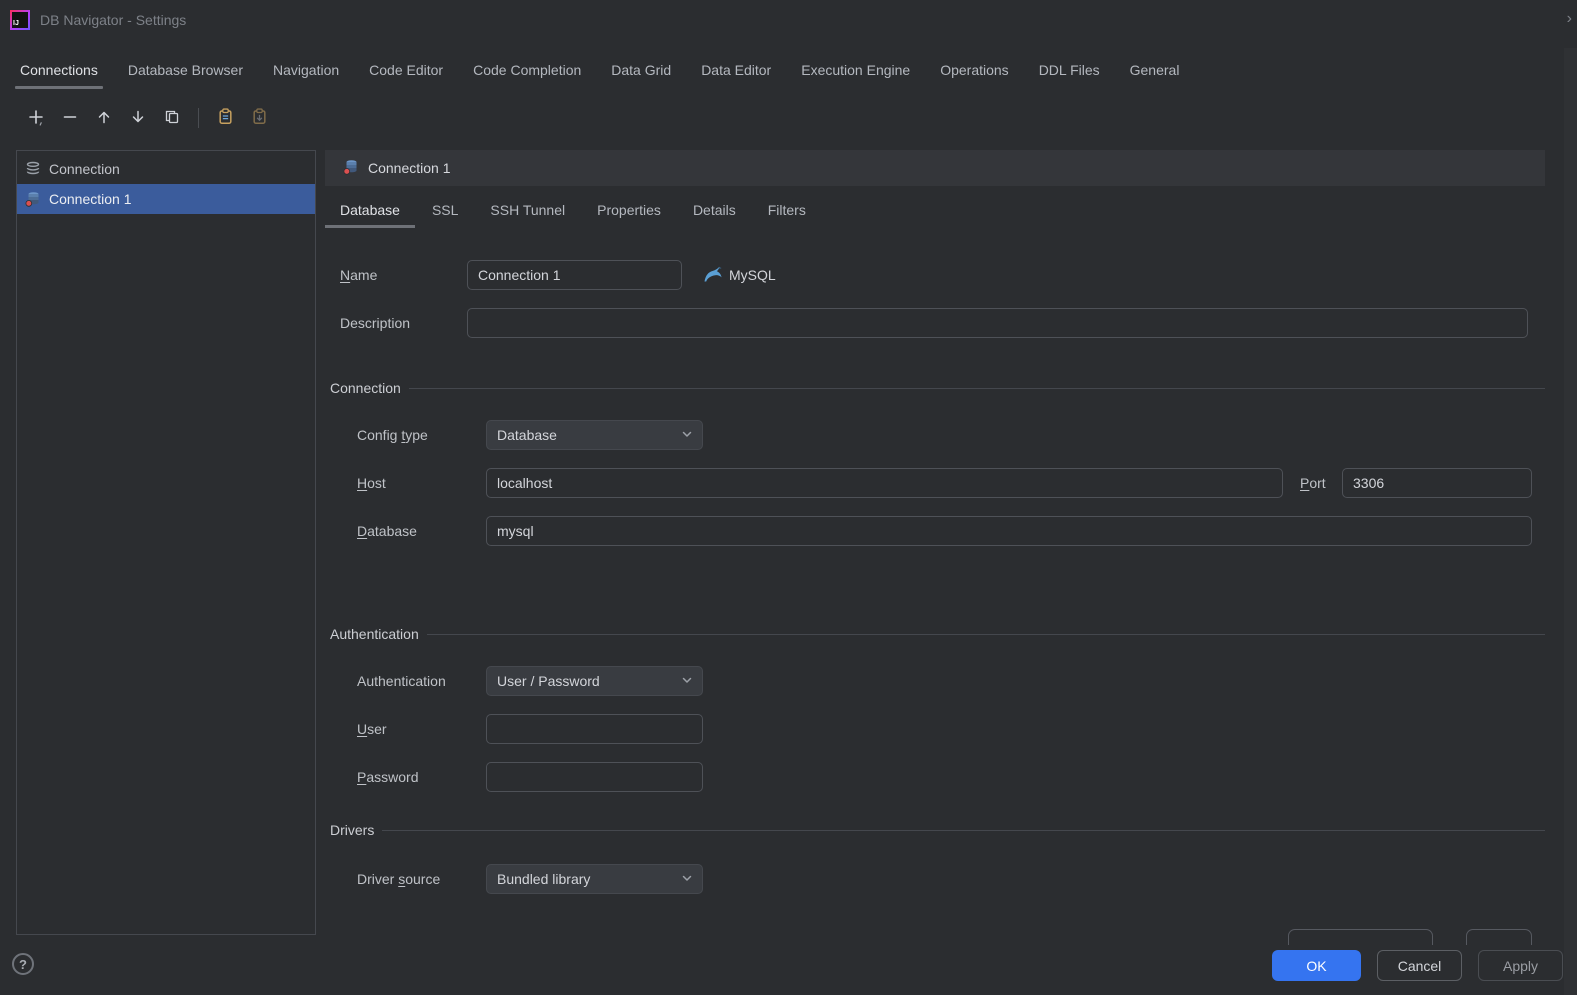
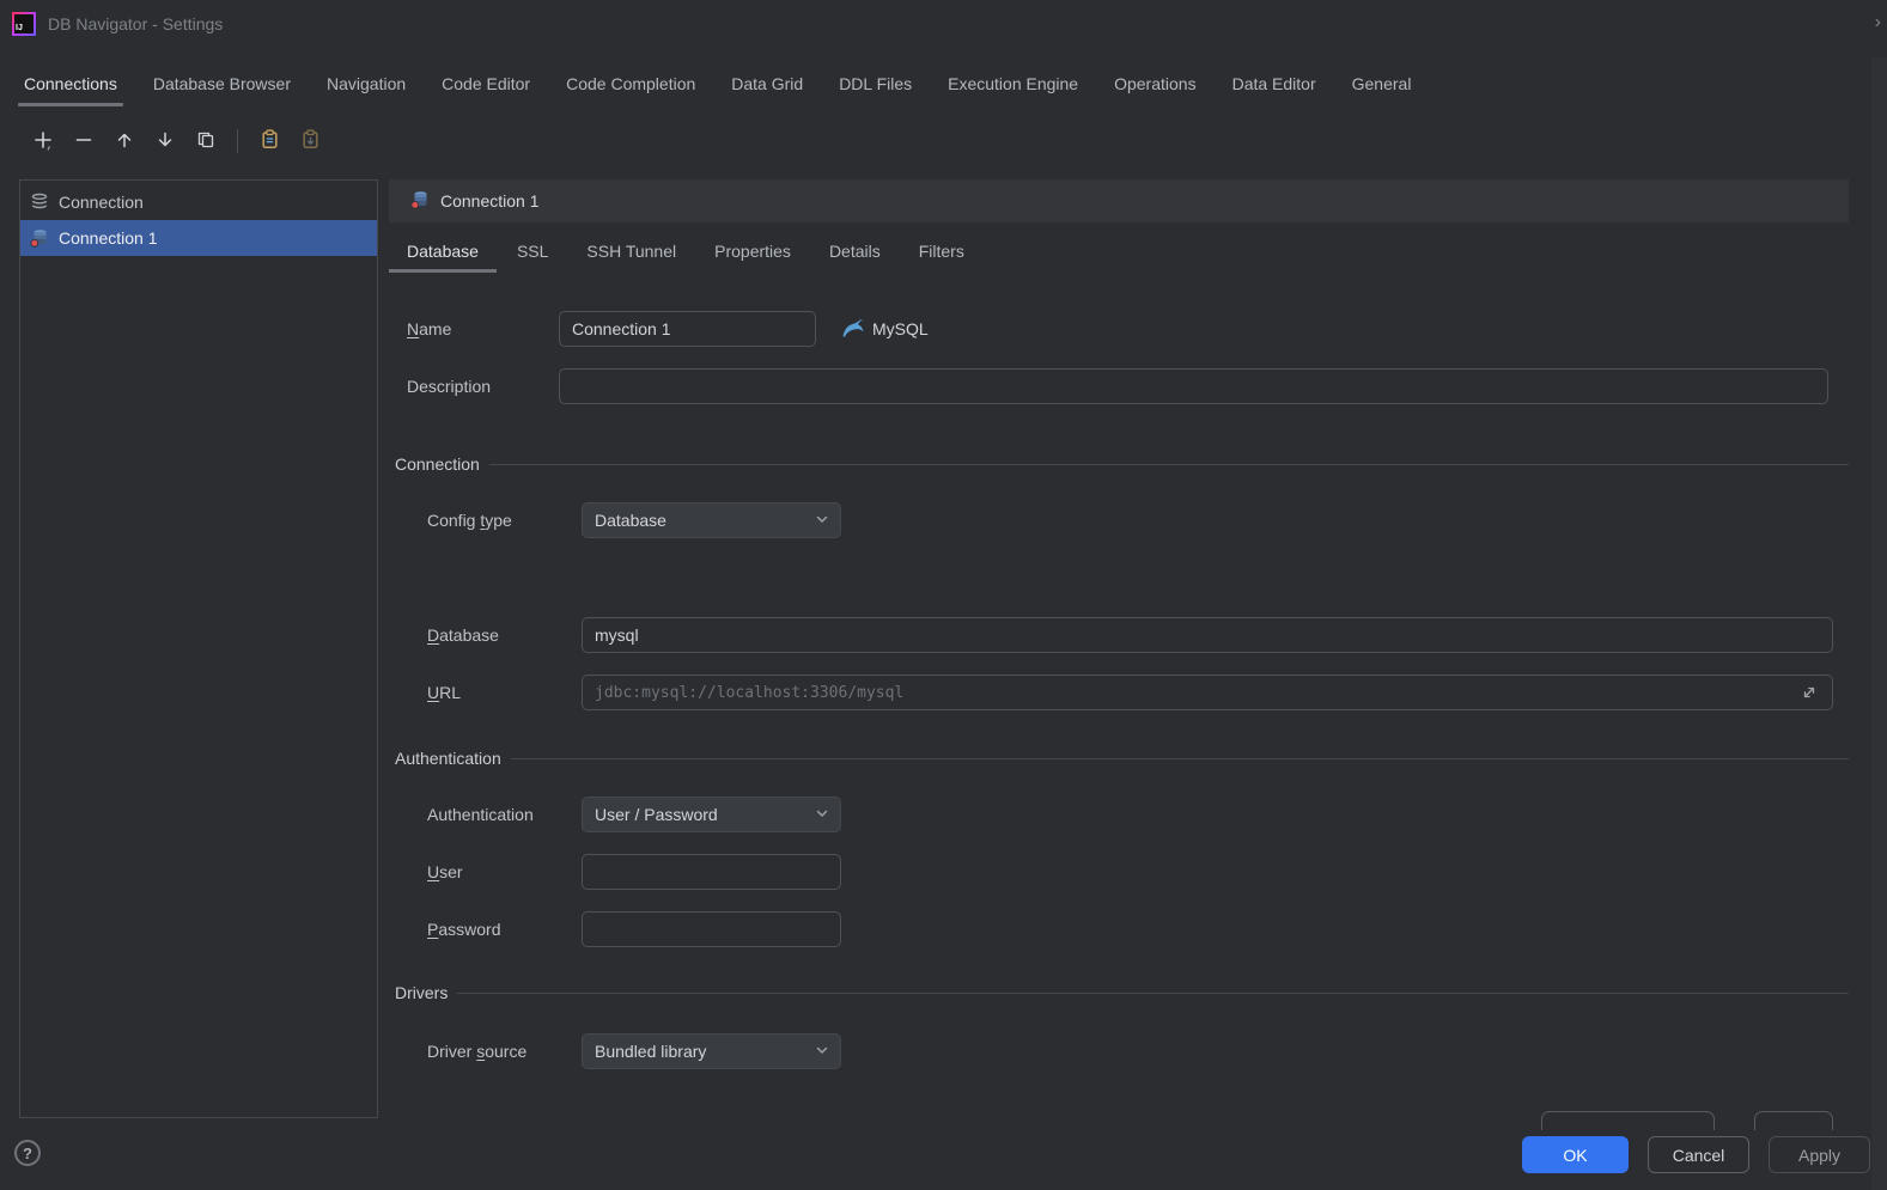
  DB Navigator - Settings
  ›
  Connections
  Database Browser
  Navigation
  Code Editor
  Code Completion
  Data Grid
- Data Editor
+ DDL Files
  Execution Engine
  Operations
- DDL Files
+ Data Editor
  General
  Connection
  Connection 1
  Connection 1
  Database
  SSL
  SSH Tunnel
  Properties
  Details
  Filters
  Name
  Connection 1
  MySQL
  Description
  Connection
  Config type
  Database
- Host
- localhost
- Port
- 3306
  Database
  mysql
+ URL
+ jdbc:mysql://localhost:3306/mysql
  Authentication
  Authentication
  User / Password
  User
  Password
  Drivers
  Driver source
  Bundled library
  ?
  OK
  Cancel
  Apply
